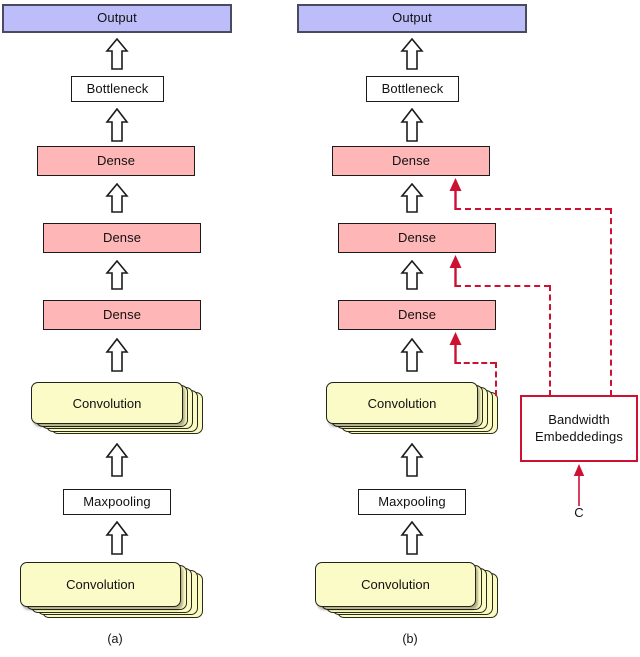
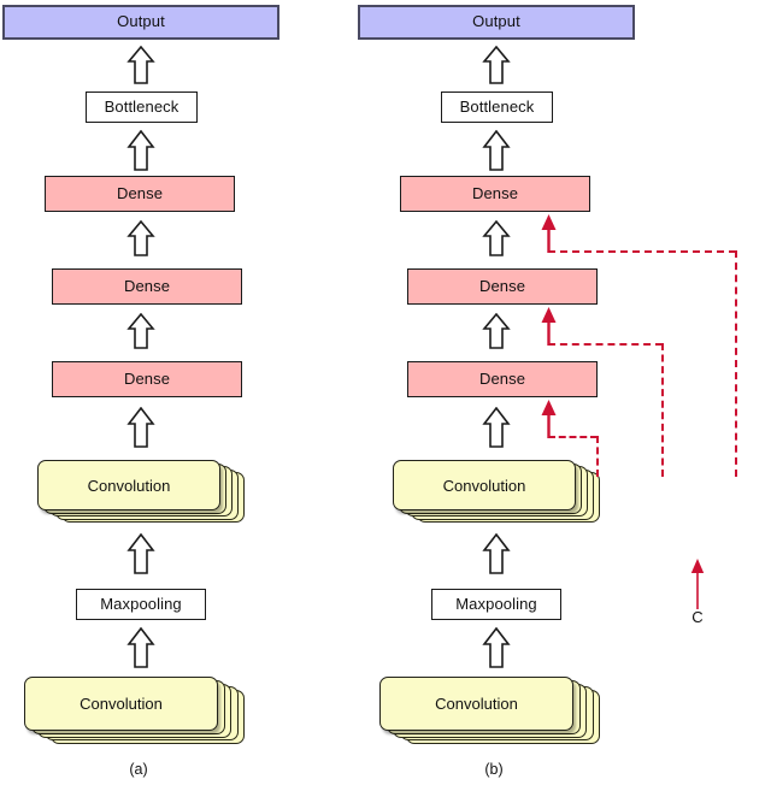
  Output
  Bottleneck
  Dense
  Dense
  Dense
  Convolution
  Maxpooling
  Convolution
  (a)
  Output
  Bottleneck
  Dense
  Dense
  Dense
  Convolution
  Maxpooling
  Convolution
- Bandwidth
- Embeddedings
  C
  (b)
